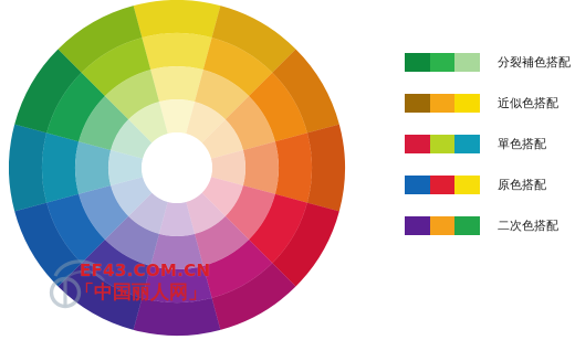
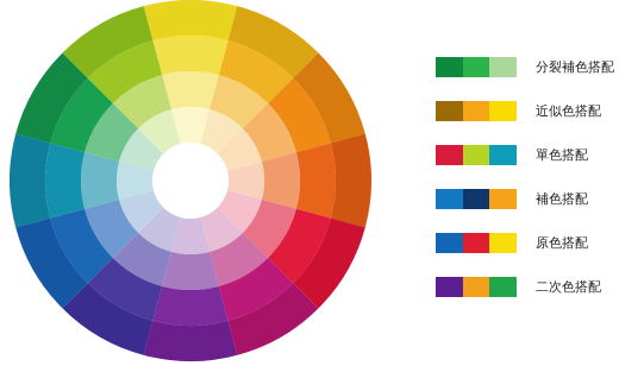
- EF43.COM.CN
- 「中国丽人网」
  分裂補色搭配
  近似色搭配
  單色搭配
+ 補色搭配
  原色搭配
  二次色搭配
